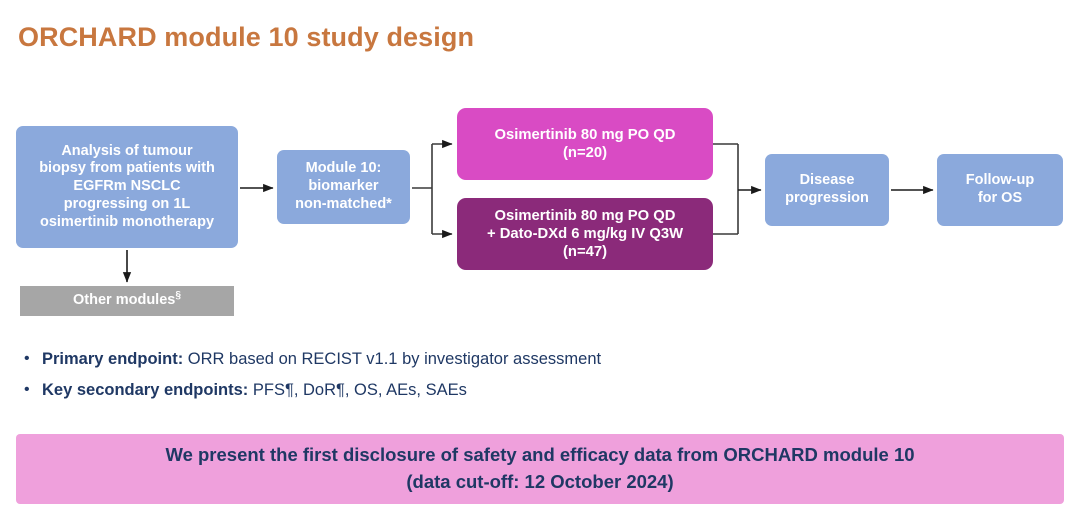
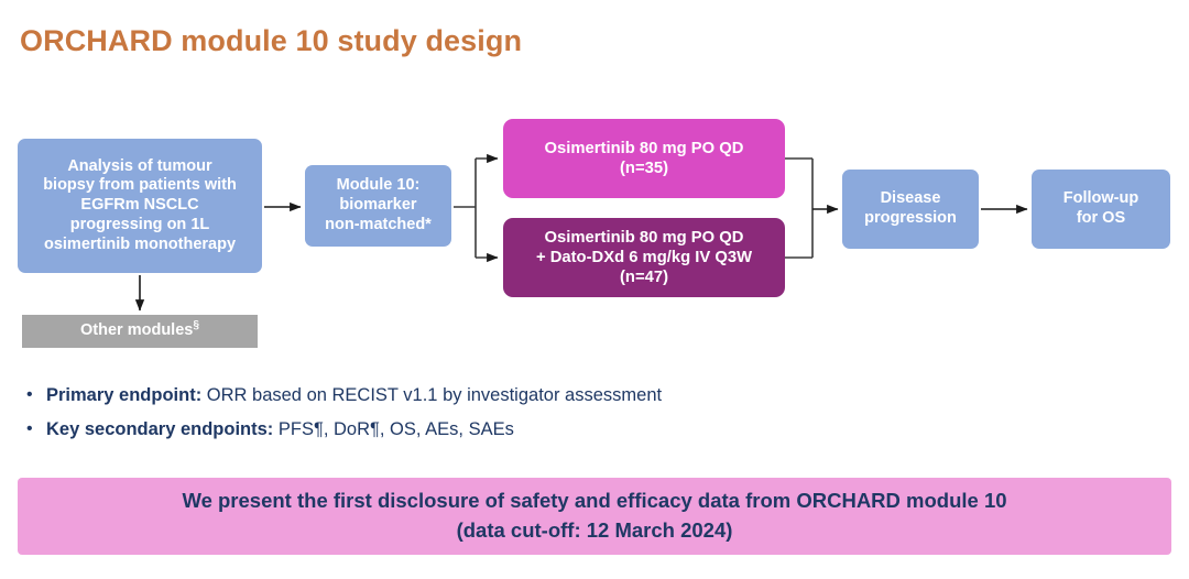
  ORCHARD module 10 study design
  Analysis of tumour
  biopsy from patients with
  EGFRm NSCLC
  progressing on 1L
  osimertinib monotherapy
  Other modules§
  Module 10:
  biomarker
  non-matched*
  Osimertinib 80 mg PO QD
- (n=20)
+ (n=35)
  Osimertinib 80 mg PO QD
  + Dato-DXd 6 mg/kg IV Q3W
  (n=47)
  Disease
  progression
  Follow-up
  for OS
  •
  Primary endpoint: ORR based on RECIST v1.1 by investigator assessment
  •
  Key secondary endpoints: PFS¶, DoR¶, OS, AEs, SAEs
  We present the first disclosure of safety and efficacy data from ORCHARD module 10
- (data cut-off: 12 October 2024)
+ (data cut-off: 12 March 2024)
